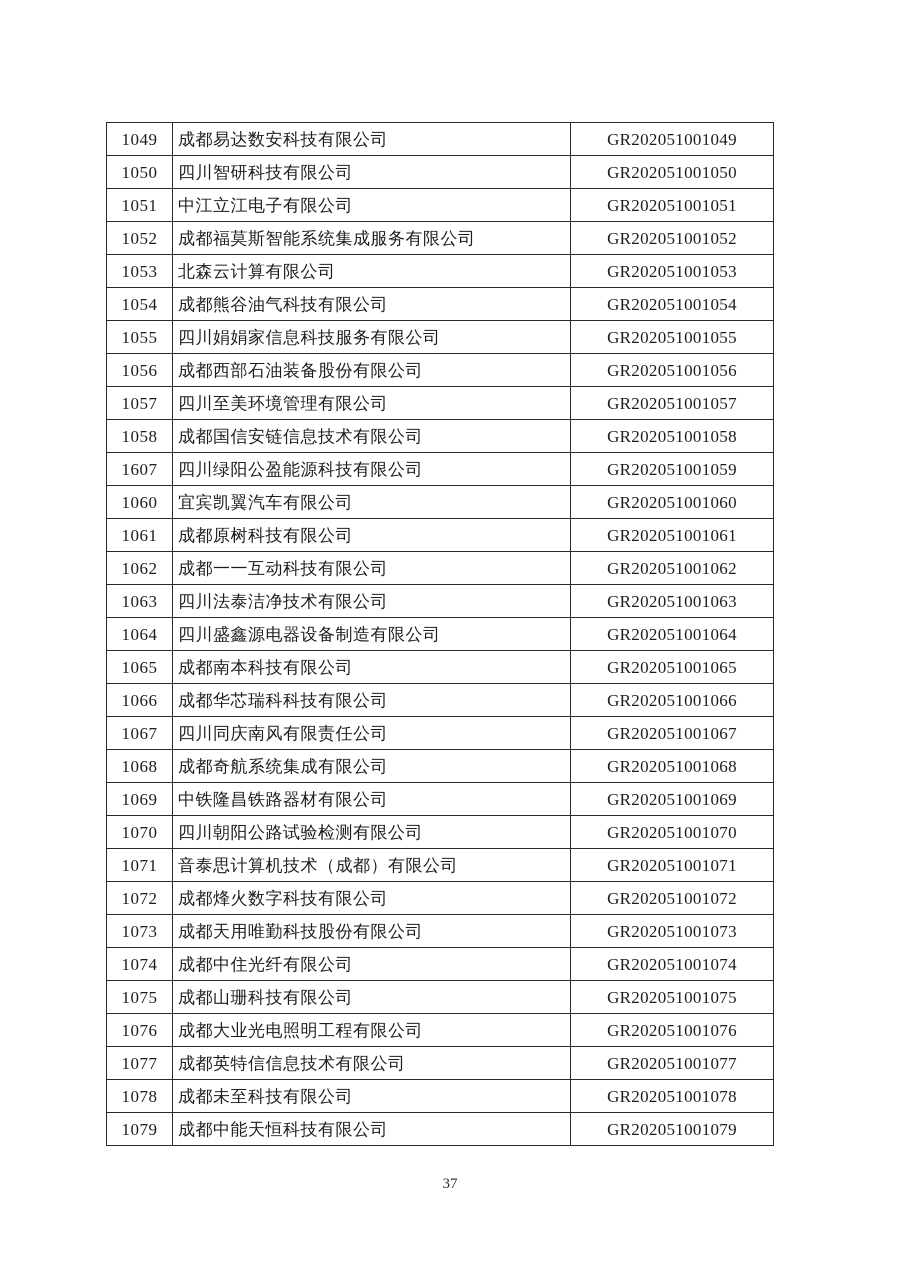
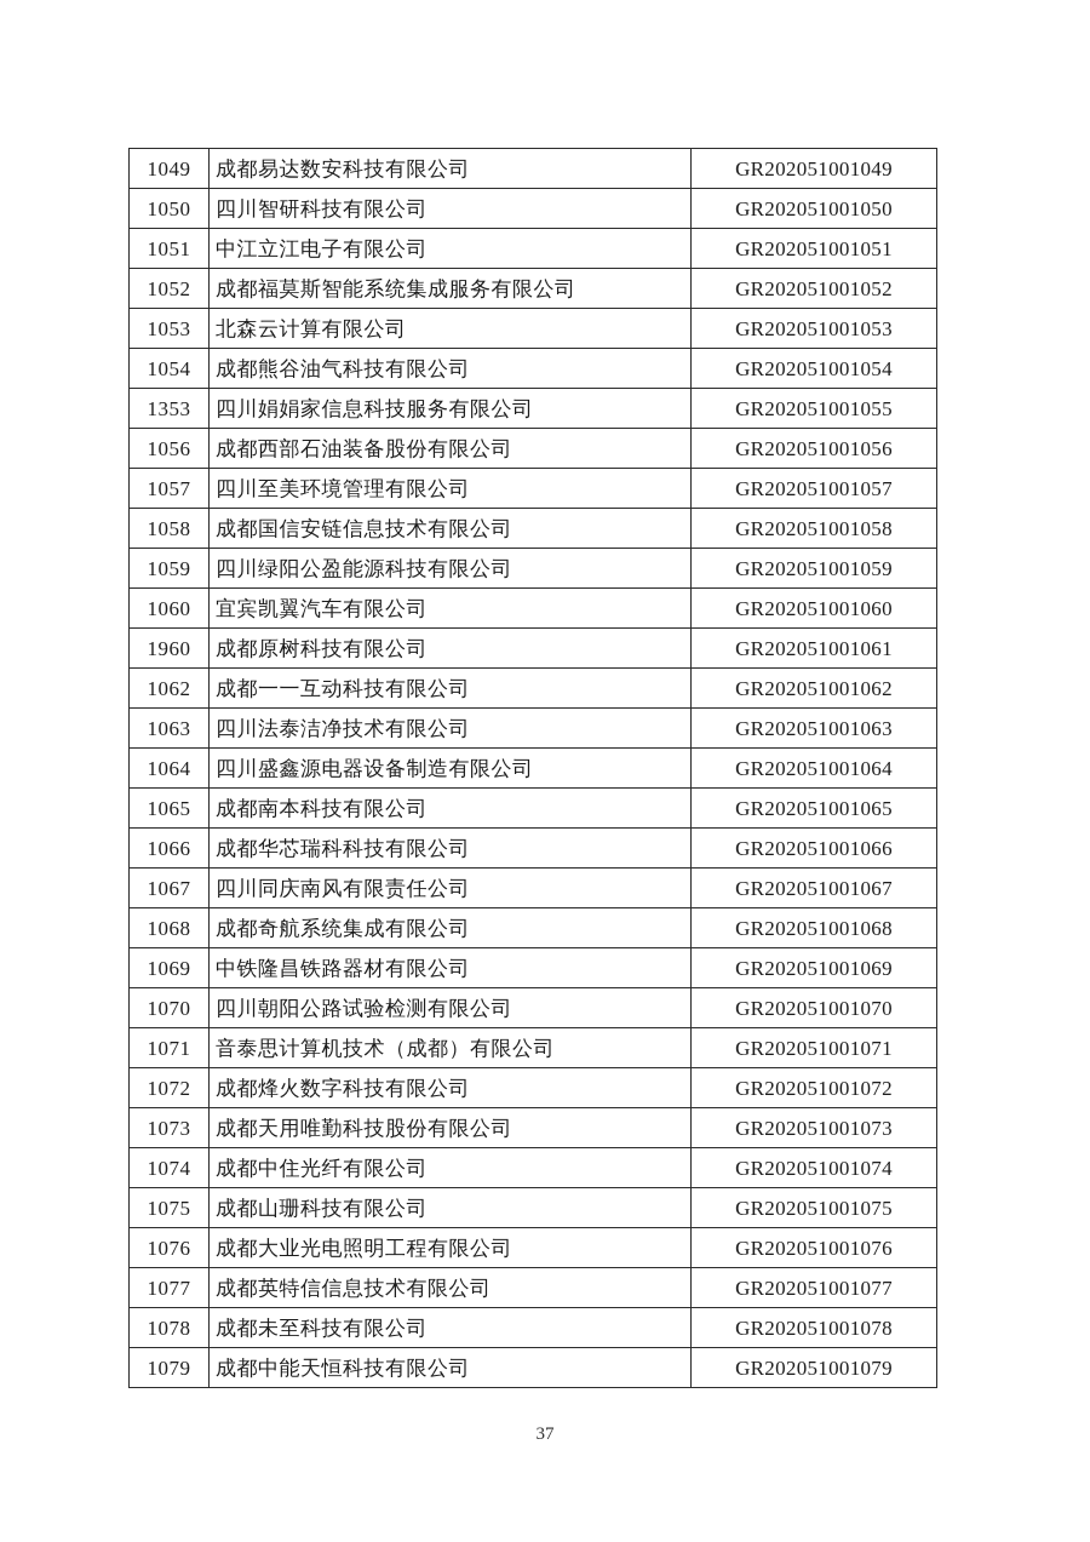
  1049
  成都易达数安科技有限公司
  GR202051001049
  1050
  四川智研科技有限公司
  GR202051001050
  1051
  中江立江电子有限公司
  GR202051001051
  1052
  成都福莫斯智能系统集成服务有限公司
  GR202051001052
  1053
  北森云计算有限公司
  GR202051001053
  1054
  成都熊谷油气科技有限公司
  GR202051001054
- 1055
+ 1353
  四川娟娟家信息科技服务有限公司
  GR202051001055
  1056
  成都西部石油装备股份有限公司
  GR202051001056
  1057
  四川至美环境管理有限公司
  GR202051001057
  1058
  成都国信安链信息技术有限公司
  GR202051001058
- 1607
+ 1059
  四川绿阳公盈能源科技有限公司
  GR202051001059
  1060
  宜宾凯翼汽车有限公司
  GR202051001060
- 1061
+ 1960
  成都原树科技有限公司
  GR202051001061
  1062
  成都一一互动科技有限公司
  GR202051001062
  1063
  四川法泰洁净技术有限公司
  GR202051001063
  1064
  四川盛鑫源电器设备制造有限公司
  GR202051001064
  1065
  成都南本科技有限公司
  GR202051001065
  1066
  成都华芯瑞科科技有限公司
  GR202051001066
  1067
  四川同庆南风有限责任公司
  GR202051001067
  1068
  成都奇航系统集成有限公司
  GR202051001068
  1069
  中铁隆昌铁路器材有限公司
  GR202051001069
  1070
  四川朝阳公路试验检测有限公司
  GR202051001070
  1071
  音泰思计算机技术（成都）有限公司
  GR202051001071
  1072
  成都烽火数字科技有限公司
  GR202051001072
  1073
  成都天用唯勤科技股份有限公司
  GR202051001073
  1074
  成都中住光纤有限公司
  GR202051001074
  1075
  成都山珊科技有限公司
  GR202051001075
  1076
  成都大业光电照明工程有限公司
  GR202051001076
  1077
  成都英特信信息技术有限公司
  GR202051001077
  1078
  成都未至科技有限公司
  GR202051001078
  1079
  成都中能天恒科技有限公司
  GR202051001079
  37
